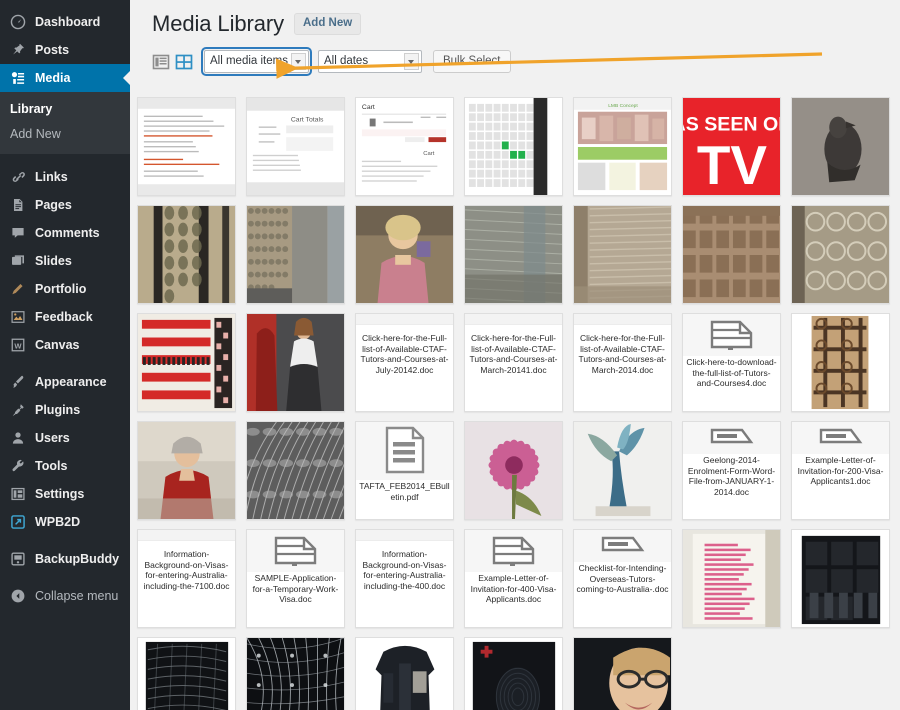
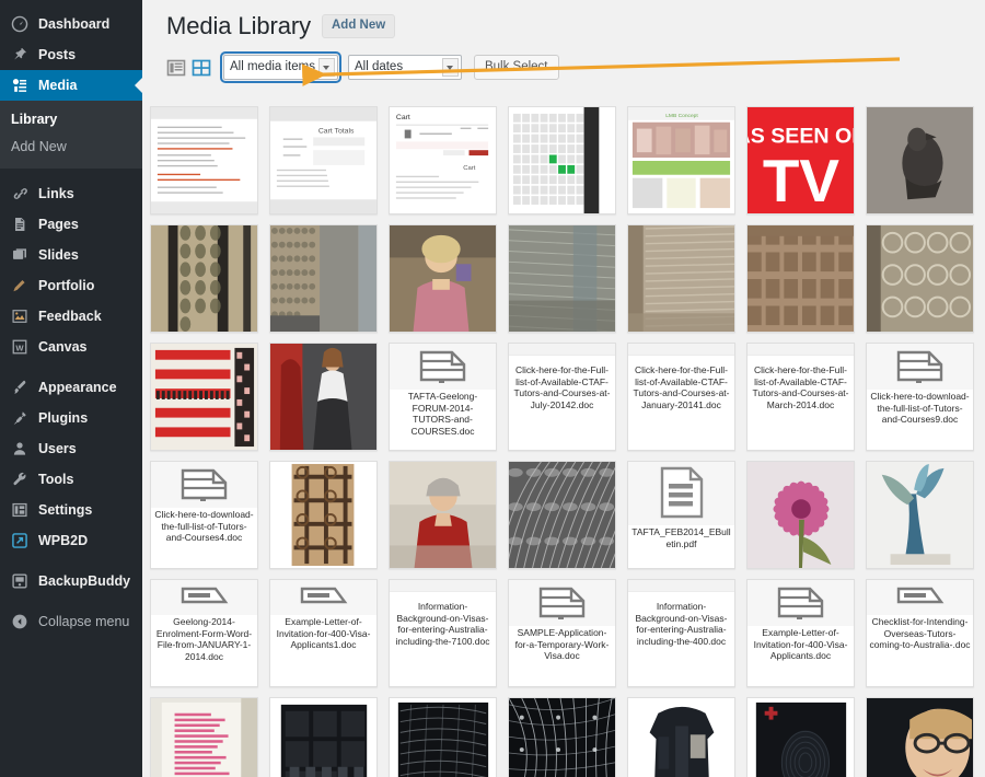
  Dashboard
  Posts
  Media
  Library
  Add New
  Links
  Pages
- Comments
  Slides
  Portfolio
  Feedback
  W
  Canvas
  Appearance
  Plugins
  Users
  Tools
  Settings
  WPB2D
  BackupBuddy
  Collapse menu
  Media Library
  Add New
  All media items
  All dates
  Bulk Select
  S SEEN O
  TV
+ TAFTA-Geelong-FORUM-2014-TUTORS-and-COURSES.doc
  Click-here-for-the-Full-list-of-Available-CTAF-Tutors-and-Courses-at-July-20142.doc
- Click-here-for-the-Full-list-of-Available-CTAF-Tutors-and-Courses-at-March-20141.doc
+ Click-here-for-the-Full-list-of-Available-CTAF-Tutors-and-Courses-at-January-20141.doc
  Click-here-for-the-Full-list-of-Available-CTAF-Tutors-and-Courses-at-March-2014.doc
+ Click-here-to-download-the-full-list-of-Tutors-and-Courses9.doc
  Click-here-to-download-the-full-list-of-Tutors-and-Courses4.doc
  TAFTA_FEB2014_EBulletin.pdf
  Geelong-2014-Enrolment-Form-Word-File-from-JANUARY-1-2014.doc
- Example-Letter-of-Invitation-for-200-Visa-Applicants1.doc
+ Example-Letter-of-Invitation-for-400-Visa-Applicants1.doc
  Information-Background-on-Visas-for-entering-Australia-including-the-7100.doc
  SAMPLE-Application-for-a-Temporary-Work-Visa.doc
  Information-Background-on-Visas-for-entering-Australia-including-the-400.doc
  Example-Letter-of-Invitation-for-400-Visa-Applicants.doc
  Checklist-for-Intending-Overseas-Tutors-coming-to-Australia-.doc
